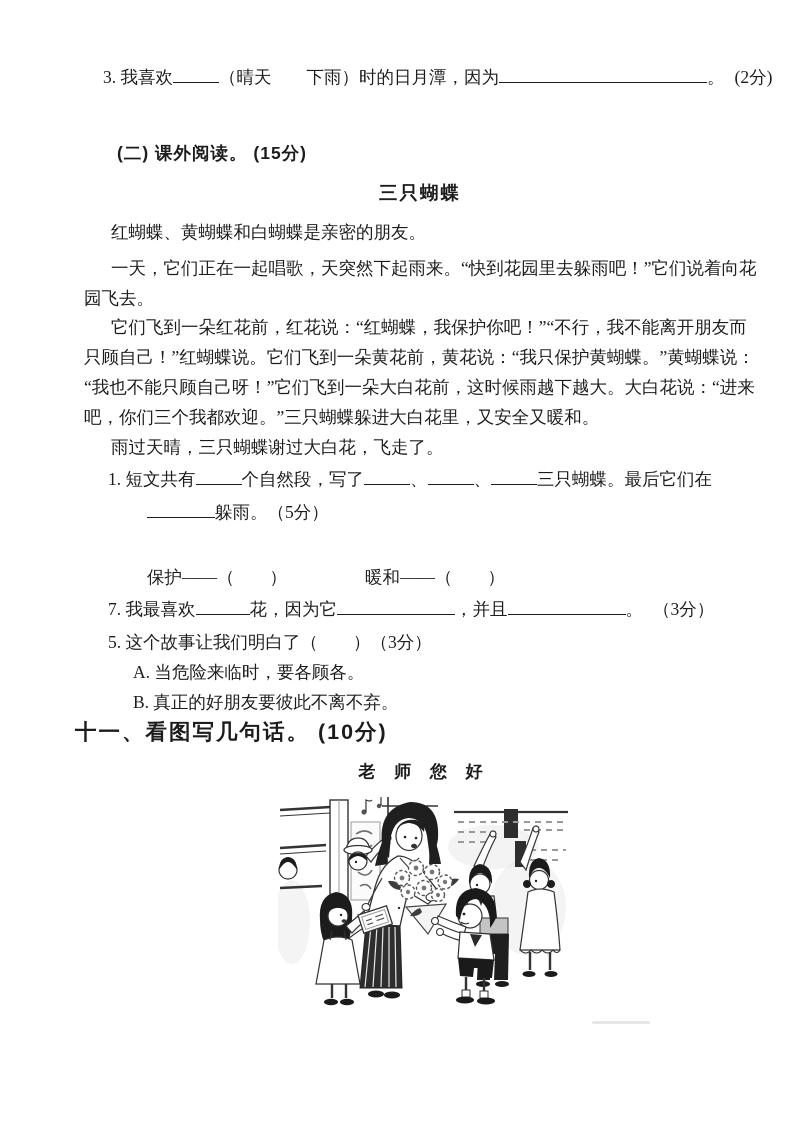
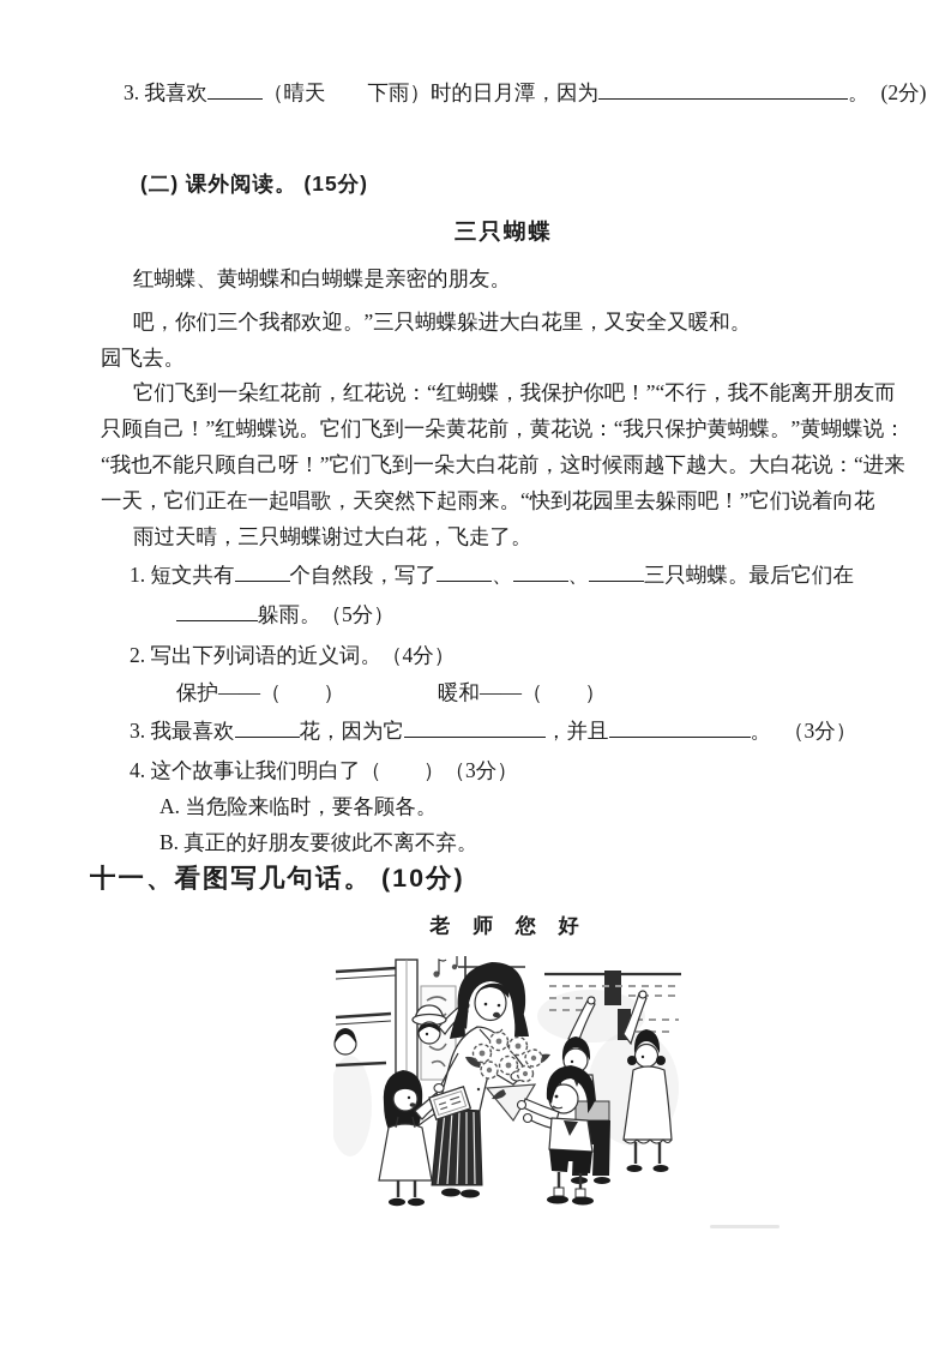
  3. 我喜欢 （晴天 下雨）时的日月潭，因为 。 (2分)
  (二) 课外阅读。 (15分)
  三只蝴蝶
  红蝴蝶、黄蝴蝶和白蝴蝶是亲密的朋友。
- 一天，它们正在一起唱歌，天突然下起雨来。“快到花园里去躲雨吧！”它们说着向花
+ 吧，你们三个我都欢迎。”三只蝴蝶躲进大白花里，又安全又暖和。
  园飞去。
  它们飞到一朵红花前，红花说：“红蝴蝶，我保护你吧！”“不行，我不能离开朋友而
  只顾自己！”红蝴蝶说。它们飞到一朵黄花前，黄花说：“我只保护黄蝴蝶。”黄蝴蝶说：
  “我也不能只顾自己呀！”它们飞到一朵大白花前，这时候雨越下越大。大白花说：“进来
- 吧，你们三个我都欢迎。”三只蝴蝶躲进大白花里，又安全又暖和。
+ 一天，它们正在一起唱歌，天突然下起雨来。“快到花园里去躲雨吧！”它们说着向花
  雨过天晴，三只蝴蝶谢过大白花，飞走了。
  1. 短文共有 个自然段，写了 、 、 三只蝴蝶。最后它们在
  躲雨。（5分）
+ 2. 写出下列词语的近义词。（4分）
  保护——（ ） 暖和——（ ）
- 7. 我最喜欢 花，因为它 ，并且 。 （3分）
+ 3. 我最喜欢 花，因为它 ，并且 。 （3分）
- 5. 这个故事让我们明白了（ ）（3分）
+ 4. 这个故事让我们明白了（ ）（3分）
  A. 当危险来临时，要各顾各。
  B. 真正的好朋友要彼此不离不弃。
  十一、看图写几句话。 (10分)
  老 师 您 好
